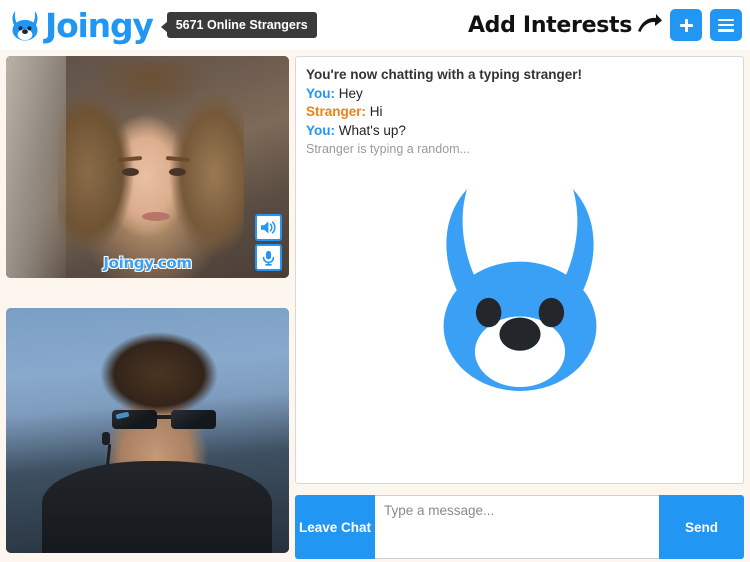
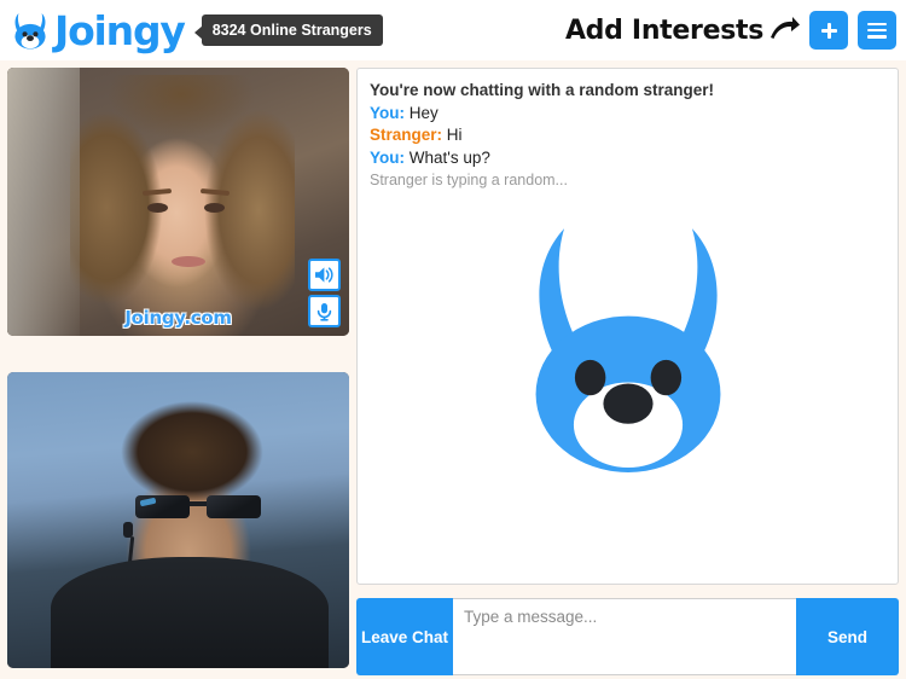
  Joingy
- 5671 Online Strangers
+ 8324 Online Strangers
  Add Interests
  Joingy.com
- You're now chatting with a typing stranger!
+ You're now chatting with a random stranger!
  You: Hey
  Stranger: Hi
  You: What's up?
  Stranger is typing a random...
  Leave Chat
  Type a message...
  Send
